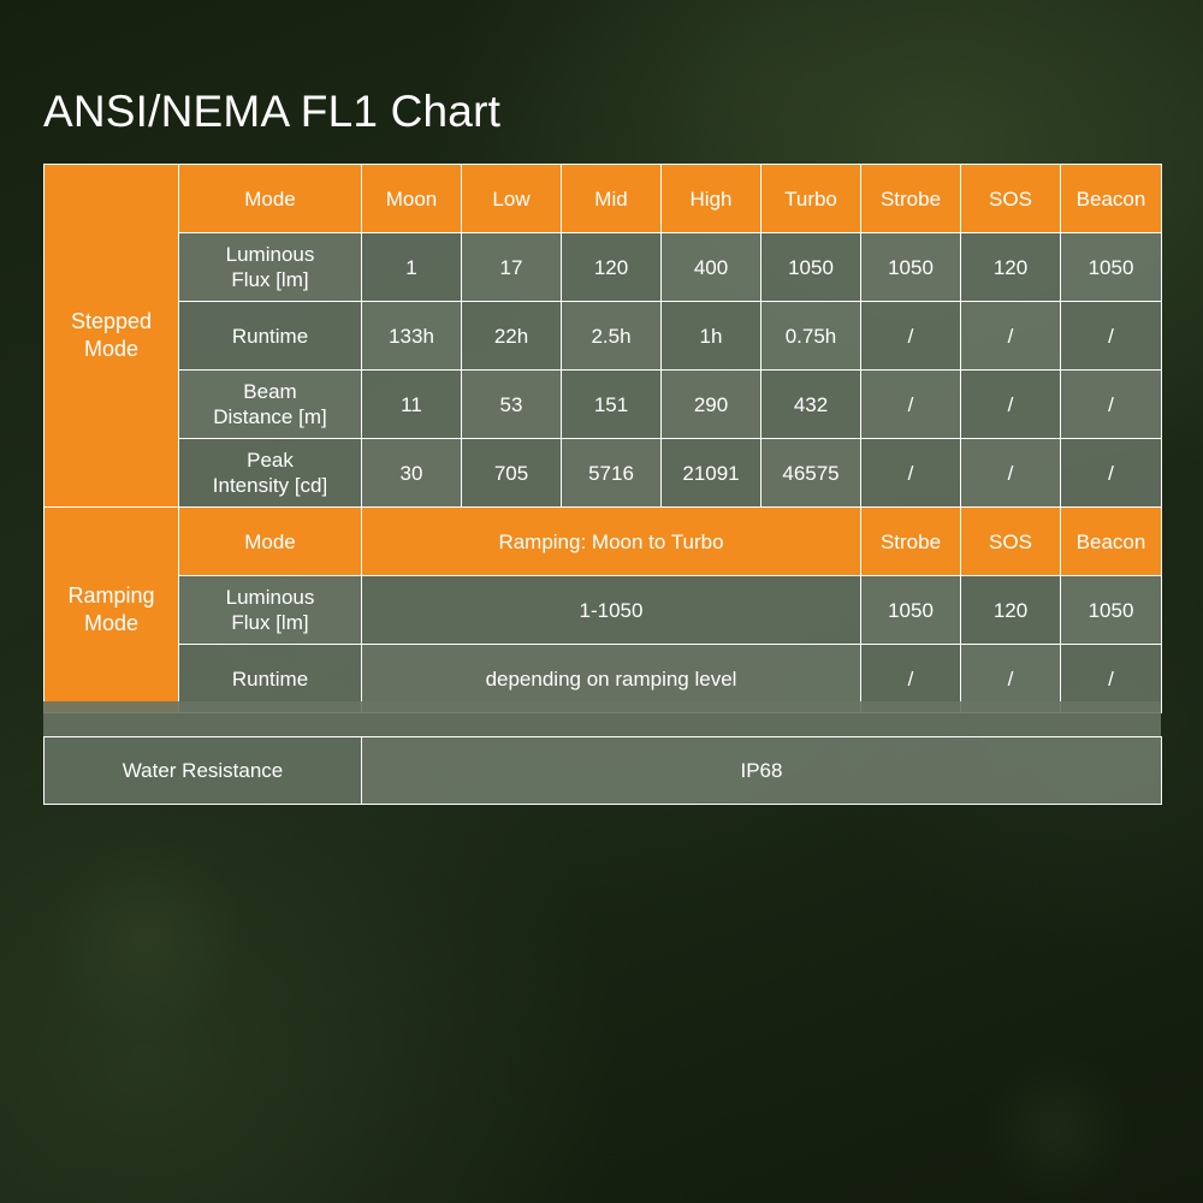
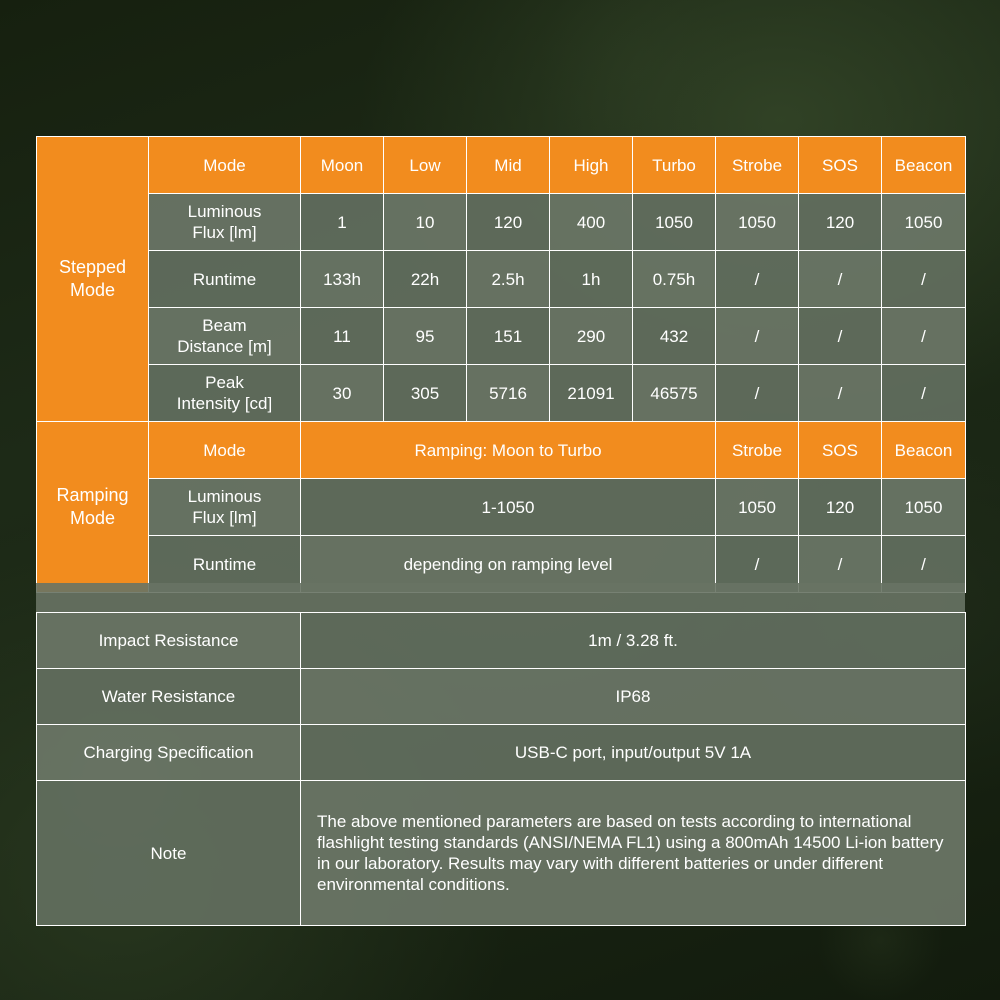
- ANSI/NEMA FL1 Chart
  Stepped Mode	Mode	Moon	Low	Mid	High	Turbo	Strobe	SOS	Beacon
- Luminous Flux [lm]	1	17	120	400	1050	1050	120	1050
+ Luminous Flux [lm]	1	10	120	400	1050	1050	120	1050
  Runtime	133h	22h	2.5h	1h	0.75h	/	/	/
- Beam Distance [m]	11	53	151	290	432	/	/	/
+ Beam Distance [m]	11	95	151	290	432	/	/	/
- Peak Intensity [cd]	30	705	5716	21091	46575	/	/	/
+ Peak Intensity [cd]	30	305	5716	21091	46575	/	/	/
  Ramping Mode	Mode	Ramping: Moon to Turbo	Strobe	SOS	Beacon
  Luminous Flux [lm]	1-1050	1050	120	1050
  Runtime	depending on ramping level	/	/	/
+ Impact Resistance	1m / 3.28 ft.
  Water Resistance	IP68
+ Charging Specification	USB-C port, input/output 5V 1A
+ Note	The above mentioned parameters are based on tests according to international flashlight testing standards (ANSI/NEMA FL1) using a 800mAh 14500 Li-ion battery in our laboratory. Results may vary with different batteries or under different environmental conditions.
